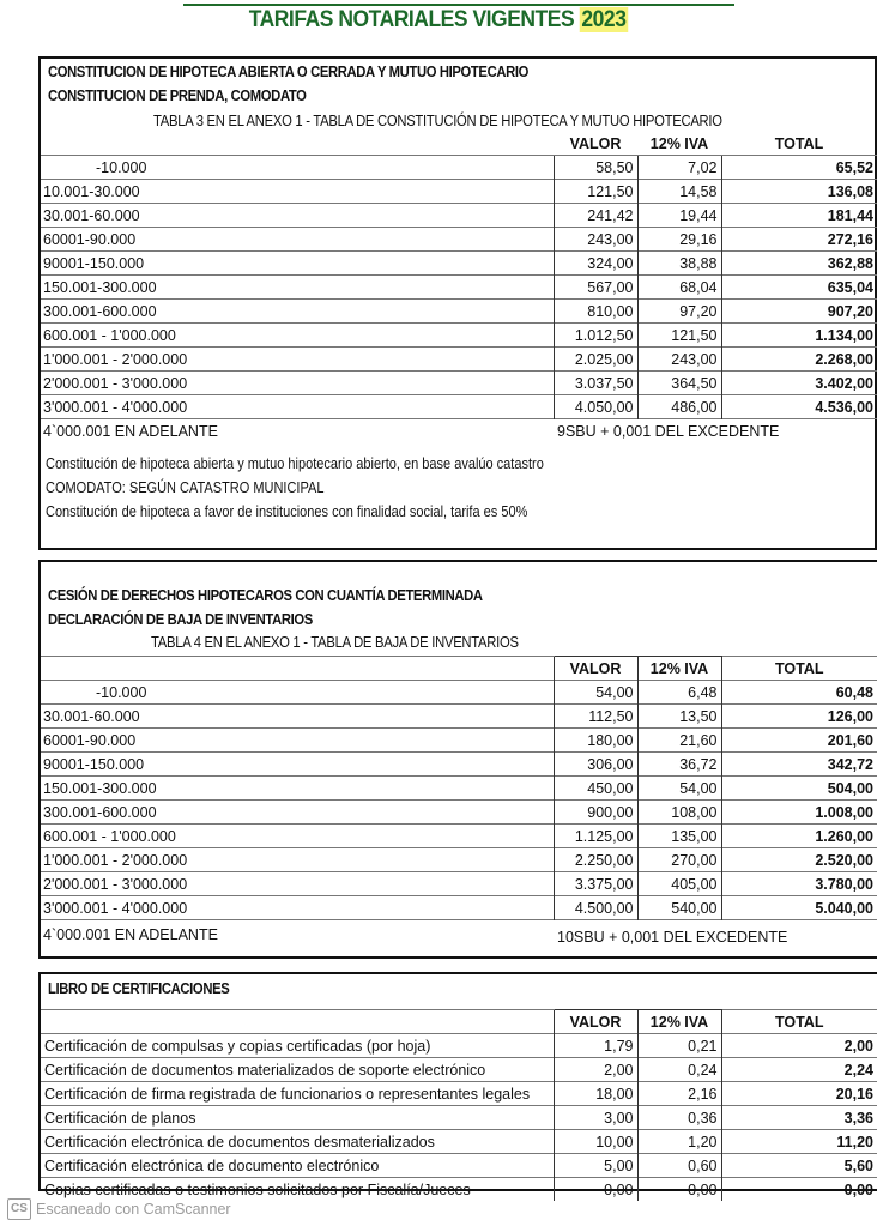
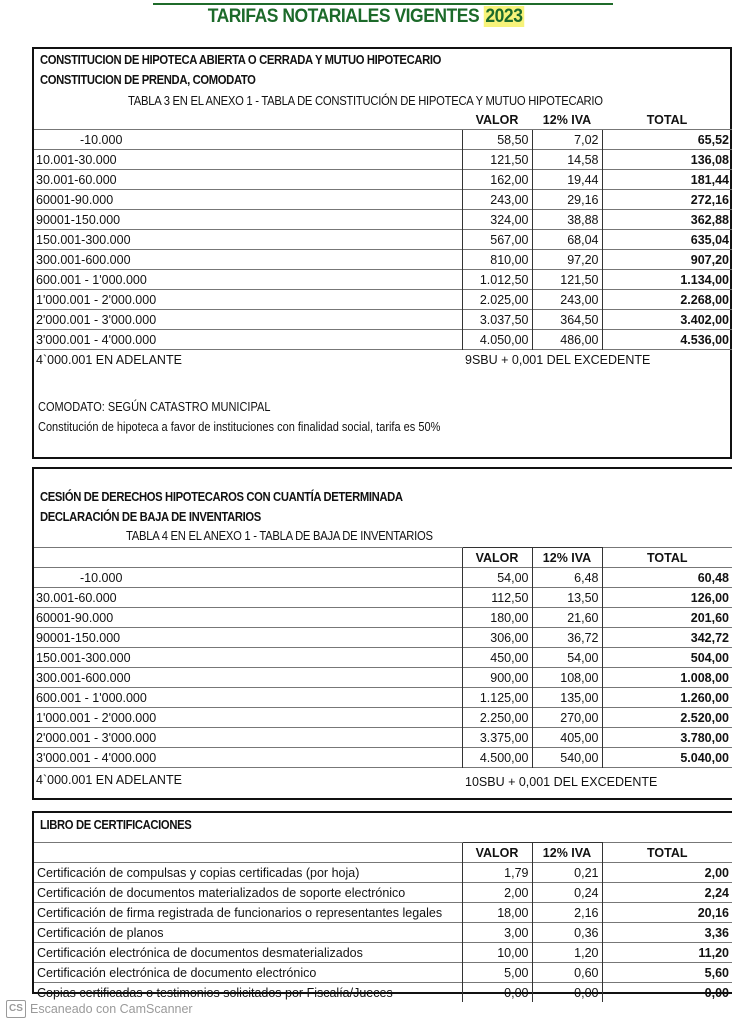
  TARIFAS NOTARIALES VIGENTES 2023
  CONSTITUCION DE HIPOTECA ABIERTA O CERRADA Y MUTUO HIPOTECARIO
  CONSTITUCION DE PRENDA, COMODATO
  TABLA 3 EN EL ANEXO 1 - TABLA DE CONSTITUCIÓN DE HIPOTECA Y MUTUO HIPOTECARIO
  	VALOR	12% IVA	TOTAL
  -10.000	58,50	7,02	65,52
  10.001-30.000	121,50	14,58	136,08
- 30.001-60.000	241,42	19,44	181,44
+ 30.001-60.000	162,00	19,44	181,44
  60001-90.000	243,00	29,16	272,16
  90001-150.000	324,00	38,88	362,88
  150.001-300.000	567,00	68,04	635,04
  300.001-600.000	810,00	97,20	907,20
  600.001 - 1'000.000	1.012,50	121,50	1.134,00
  1'000.001 - 2'000.000	2.025,00	243,00	2.268,00
  2'000.001 - 3'000.000	3.037,50	364,50	3.402,00
  3'000.001 - 4'000.000	4.050,00	486,00	4.536,00
  4`000.001 EN ADELANTE	9SBU + 0,001 DEL EXCEDENTE
- Constitución de hipoteca abierta y mutuo hipotecario abierto, en base avalúo catastro
  COMODATO: SEGÚN CATASTRO MUNICIPAL
  Constitución de hipoteca a favor de instituciones con finalidad social, tarifa es 50%
  CESIÓN DE DERECHOS HIPOTECAROS CON CUANTÍA DETERMINADA
  DECLARACIÓN DE BAJA DE INVENTARIOS
  TABLA 4 EN EL ANEXO 1 - TABLA DE BAJA DE INVENTARIOS
  	VALOR	12% IVA	TOTAL
  -10.000	54,00	6,48	60,48
  30.001-60.000	112,50	13,50	126,00
  60001-90.000	180,00	21,60	201,60
  90001-150.000	306,00	36,72	342,72
  150.001-300.000	450,00	54,00	504,00
  300.001-600.000	900,00	108,00	1.008,00
  600.001 - 1'000.000	1.125,00	135,00	1.260,00
  1'000.001 - 2'000.000	2.250,00	270,00	2.520,00
  2'000.001 - 3'000.000	3.375,00	405,00	3.780,00
  3'000.001 - 4'000.000	4.500,00	540,00	5.040,00
  4`000.001 EN ADELANTE	10SBU + 0,001 DEL EXCEDENTE
  LIBRO DE CERTIFICACIONES
  	VALOR	12% IVA	TOTAL
  Certificación de compulsas y copias certificadas (por hoja)	1,79	0,21	2,00
  Certificación de documentos materializados de soporte electrónico	2,00	0,24	2,24
  Certificación de firma registrada de funcionarios o representantes legales	18,00	2,16	20,16
  Certificación de planos	3,00	0,36	3,36
  Certificación electrónica de documentos desmaterializados	10,00	1,20	11,20
  Certificación electrónica de documento electrónico	5,00	0,60	5,60
  Copias certificadas o testimonios solicitados por Fiscalía/Jueces	0,00	0,00	0,00
  CS
  Escaneado con CamScanner
